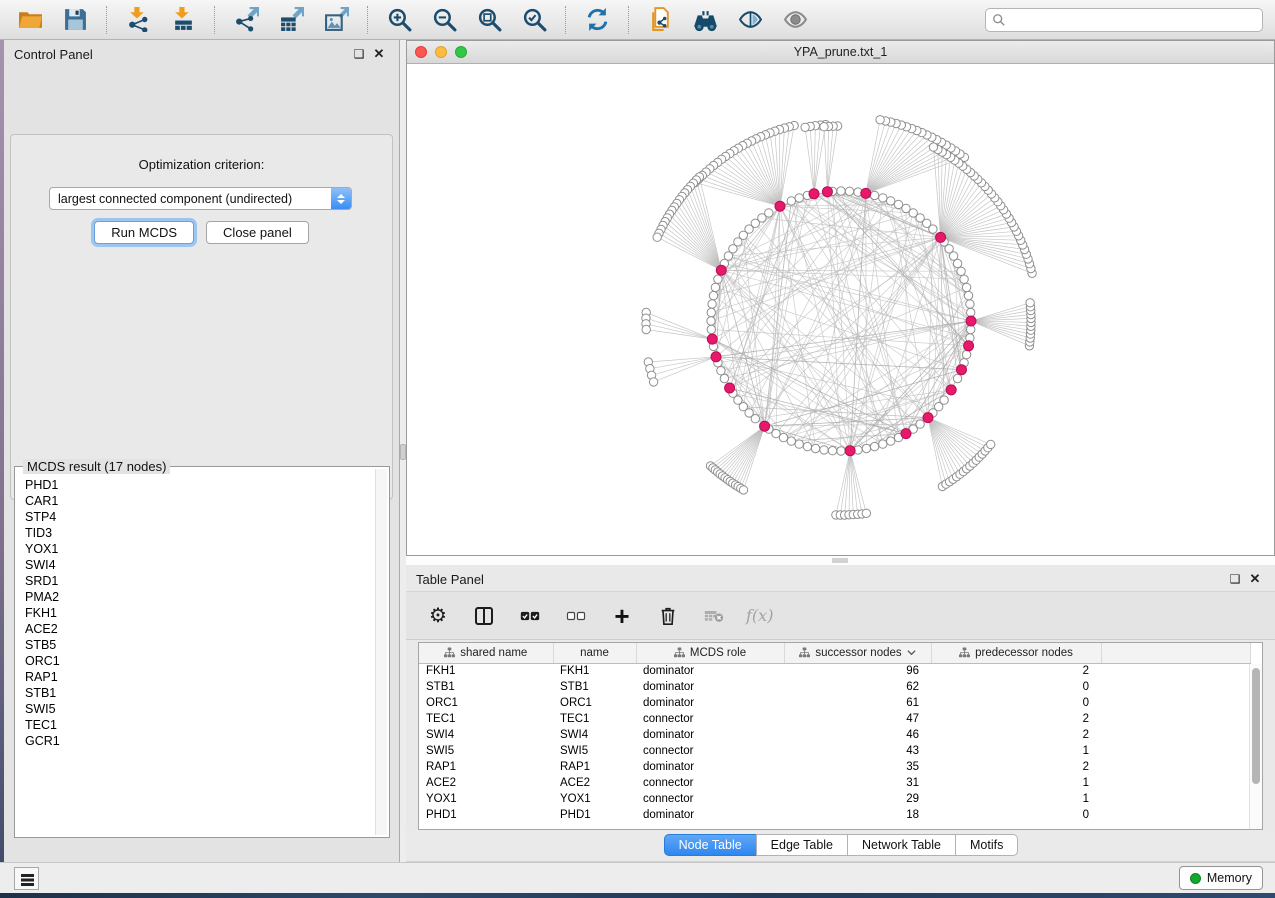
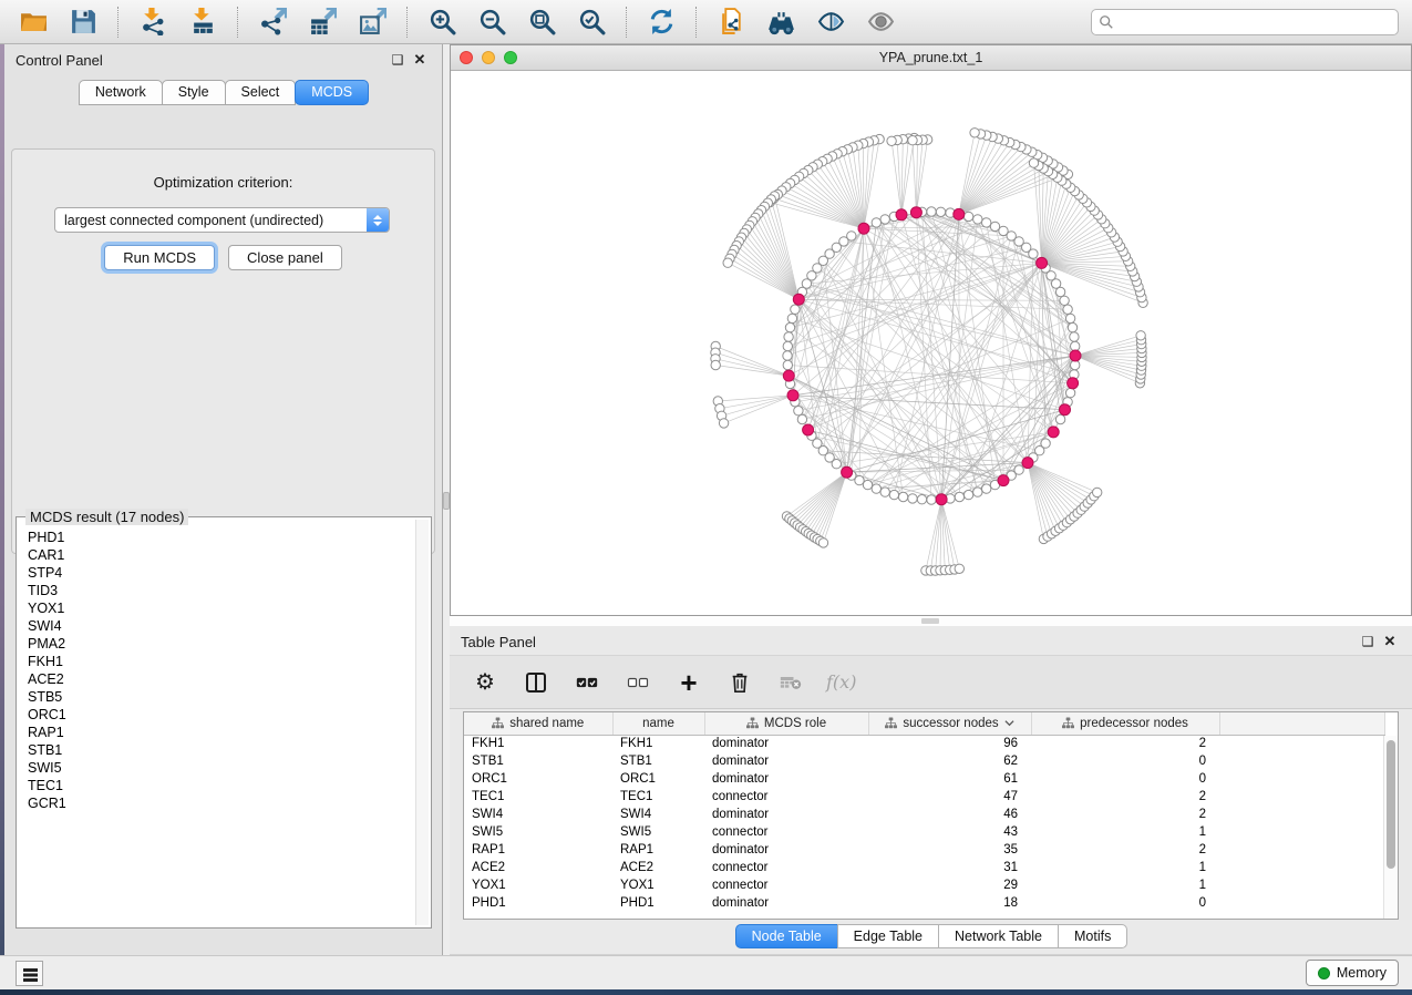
  Control Panel
+ Network
+ Style
+ Select
+ MCDS
  Optimization criterion:
  largest connected component (undirected)
  Run MCDS
  Close panel
  MCDS result (17 nodes)
  PHD1
  CAR1
  STP4
  TID3
  YOX1
  SWI4
- SRD1
  PMA2
  FKH1
  ACE2
  STB5
  ORC1
  RAP1
  STB1
  SWI5
  TEC1
  GCR1
  YPA_prune.txt_1
  Table Panel
  f(x)
  shared name	name	MCDS role	successor nodes	predecessor nodes
  FKH1	FKH1	dominator	96	2
  STB1	STB1	dominator	62	0
  ORC1	ORC1	dominator	61	0
  TEC1	TEC1	connector	47	2
  SWI4	SWI4	dominator	46	2
  SWI5	SWI5	connector	43	1
  RAP1	RAP1	dominator	35	2
  ACE2	ACE2	connector	31	1
  YOX1	YOX1	connector	29	1
  PHD1	PHD1	dominator	18	0
  Node Table
  Edge Table
  Network Table
  Motifs
  Memory
